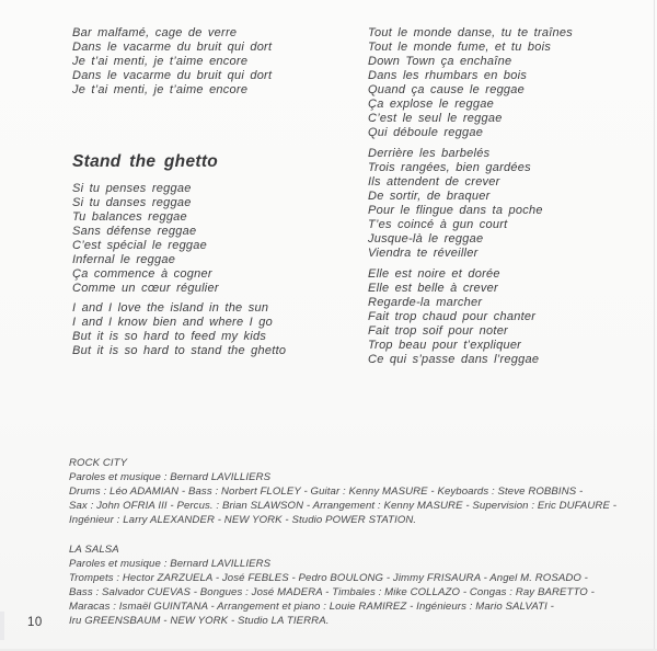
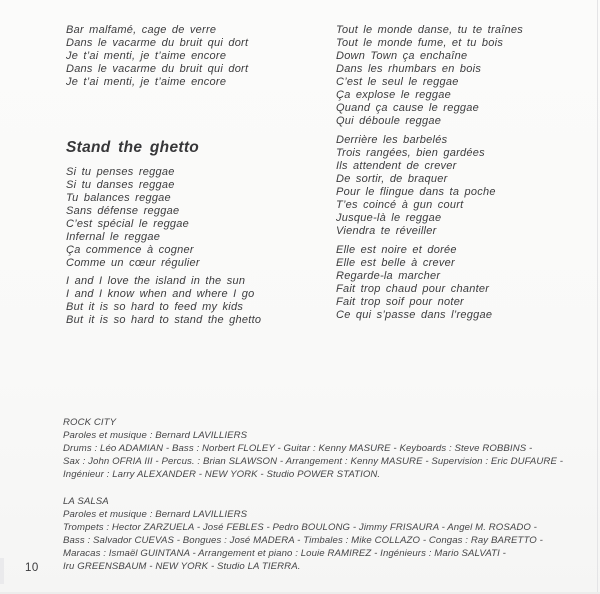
  Bar malfamé, cage de verre
  Dans le vacarme du bruit qui dort
  Je t’ai menti, je t’aime encore
  Dans le vacarme du bruit qui dort
  Je t’ai menti, je t’aime encore
  Stand the ghetto
  Si tu penses reggae
  Si tu danses reggae
  Tu balances reggae
  Sans défense reggae
  C’est spécial le reggae
  Infernal le reggae
  Ça commence à cogner
  Comme un cœur régulier
  I and I love the island in the sun
- I and I know bien and where I go
+ I and I know when and where I go
  But it is so hard to feed my kids
  But it is so hard to stand the ghetto
  Tout le monde danse, tu te traînes
  Tout le monde fume, et tu bois
  Down Town ça enchaîne
  Dans les rhumbars en bois
- Quand ça cause le reggae
+ C’est le seul le reggae
  Ça explose le reggae
- C’est le seul le reggae
+ Quand ça cause le reggae
  Qui déboule reggae
  Derrière les barbelés
  Trois rangées, bien gardées
  Ils attendent de crever
  De sortir, de braquer
  Pour le flingue dans ta poche
  T’es coincé à gun court
  Jusque-là le reggae
  Viendra te réveiller
  Elle est noire et dorée
  Elle est belle à crever
  Regarde-la marcher
  Fait trop chaud pour chanter
  Fait trop soif pour noter
- Trop beau pour t’expliquer
  Ce qui s’passe dans l’reggae
  ROCK CITY
  Paroles et musique : Bernard LAVILLIERS
  Drums : Léo ADAMIAN - Bass : Norbert FLOLEY - Guitar : Kenny MASURE - Keyboards : Steve ROBBINS -
  Sax : John OFRIA III - Percus. : Brian SLAWSON - Arrangement : Kenny MASURE - Supervision : Eric DUFAURE -
  Ingénieur : Larry ALEXANDER - NEW YORK - Studio POWER STATION.
  LA SALSA
  Paroles et musique : Bernard LAVILLIERS
  Trompets : Hector ZARZUELA - José FEBLES - Pedro BOULONG - Jimmy FRISAURA - Angel M. ROSADO -
  Bass : Salvador CUEVAS - Bongues : José MADERA - Timbales : Mike COLLAZO - Congas : Ray BARETTO -
  Maracas : Ismaël GUINTANA - Arrangement et piano : Louie RAMIREZ - Ingénieurs : Mario SALVATI -
  Iru GREENSBAUM - NEW YORK - Studio LA TIERRA.
  10
